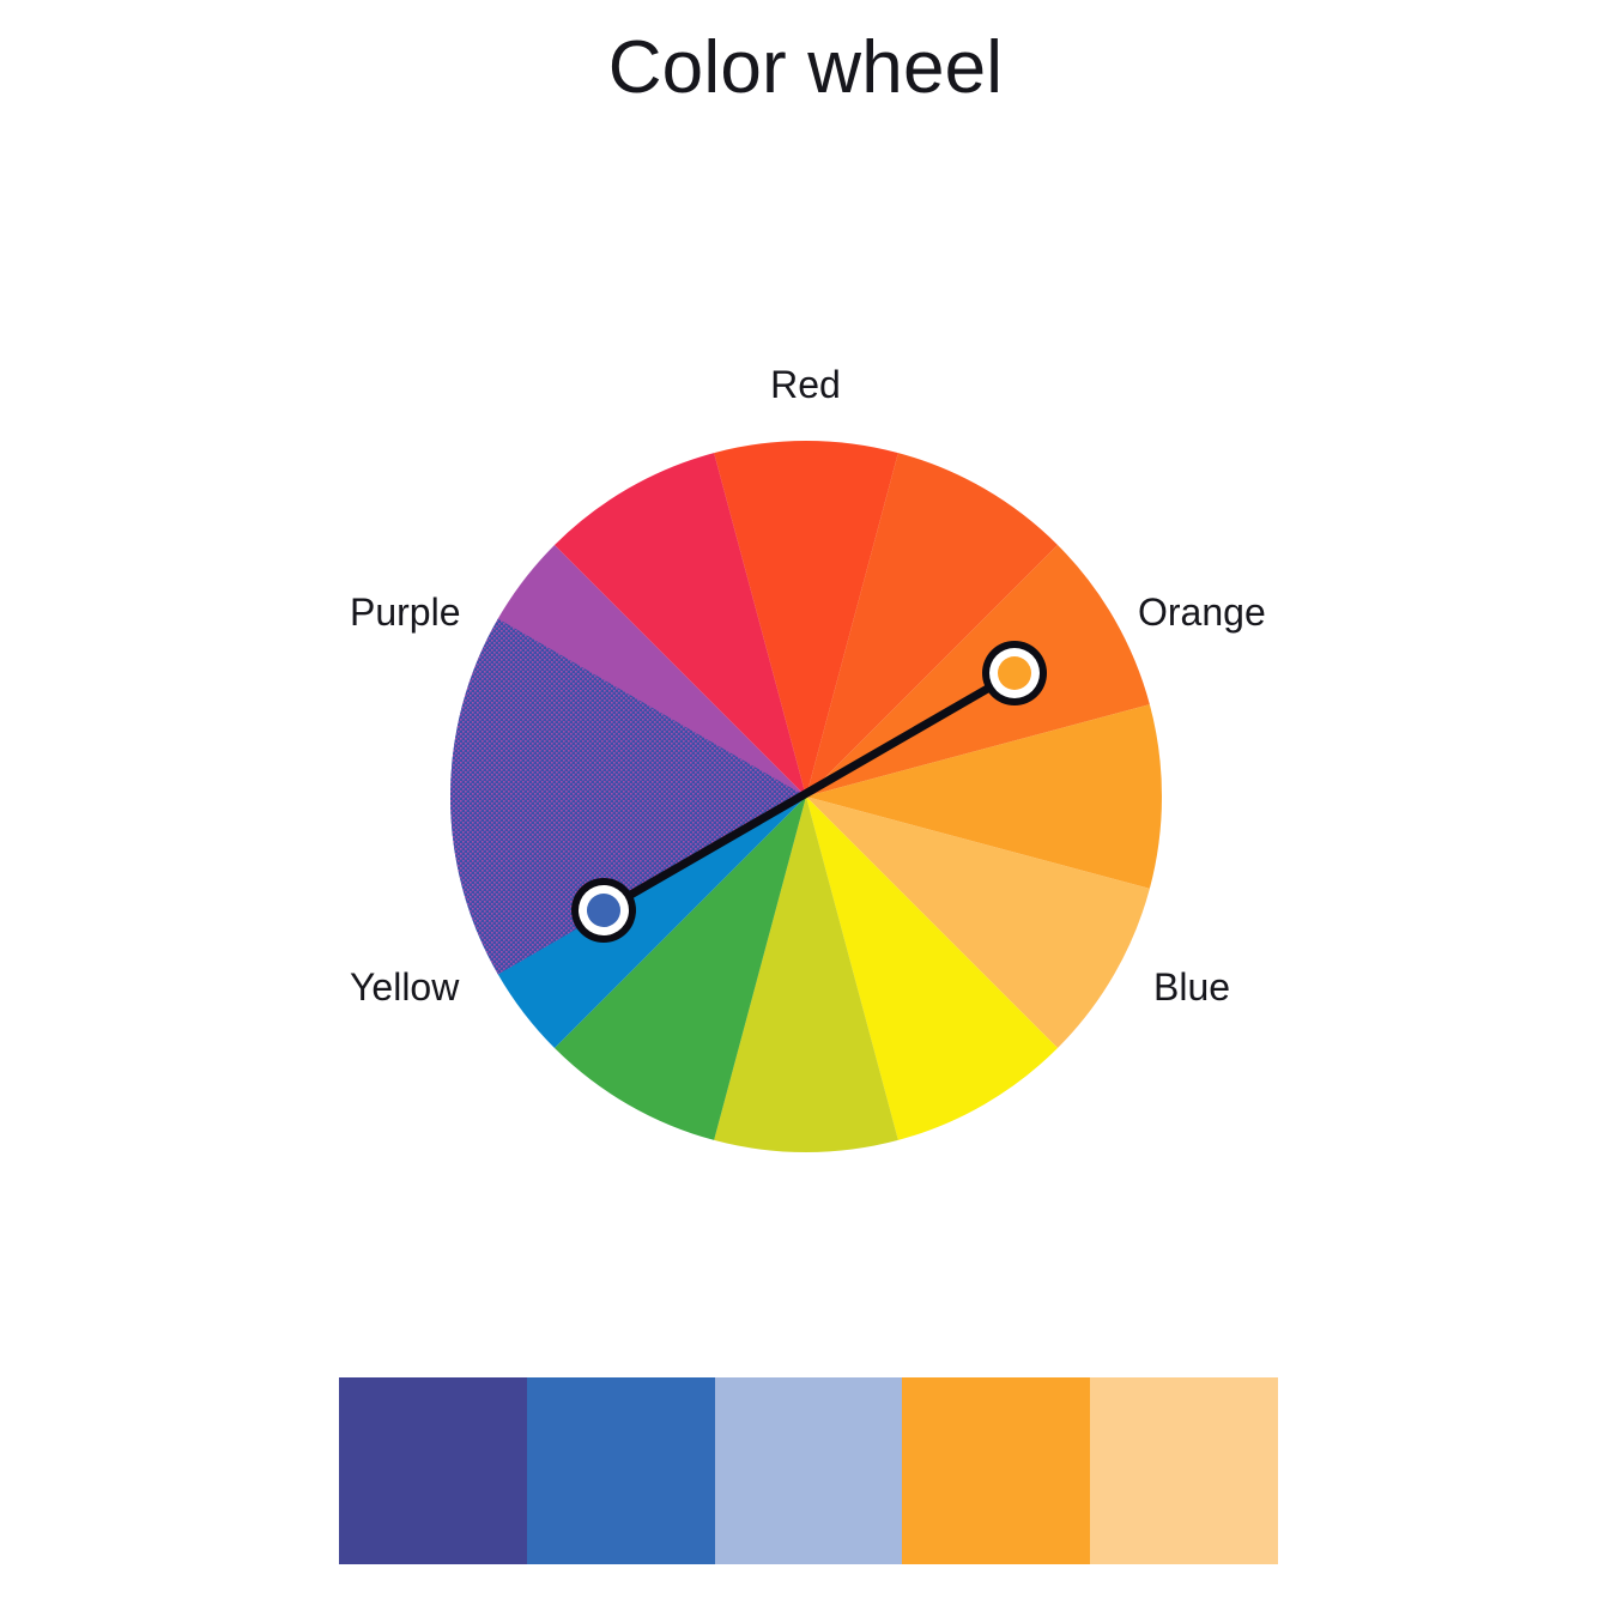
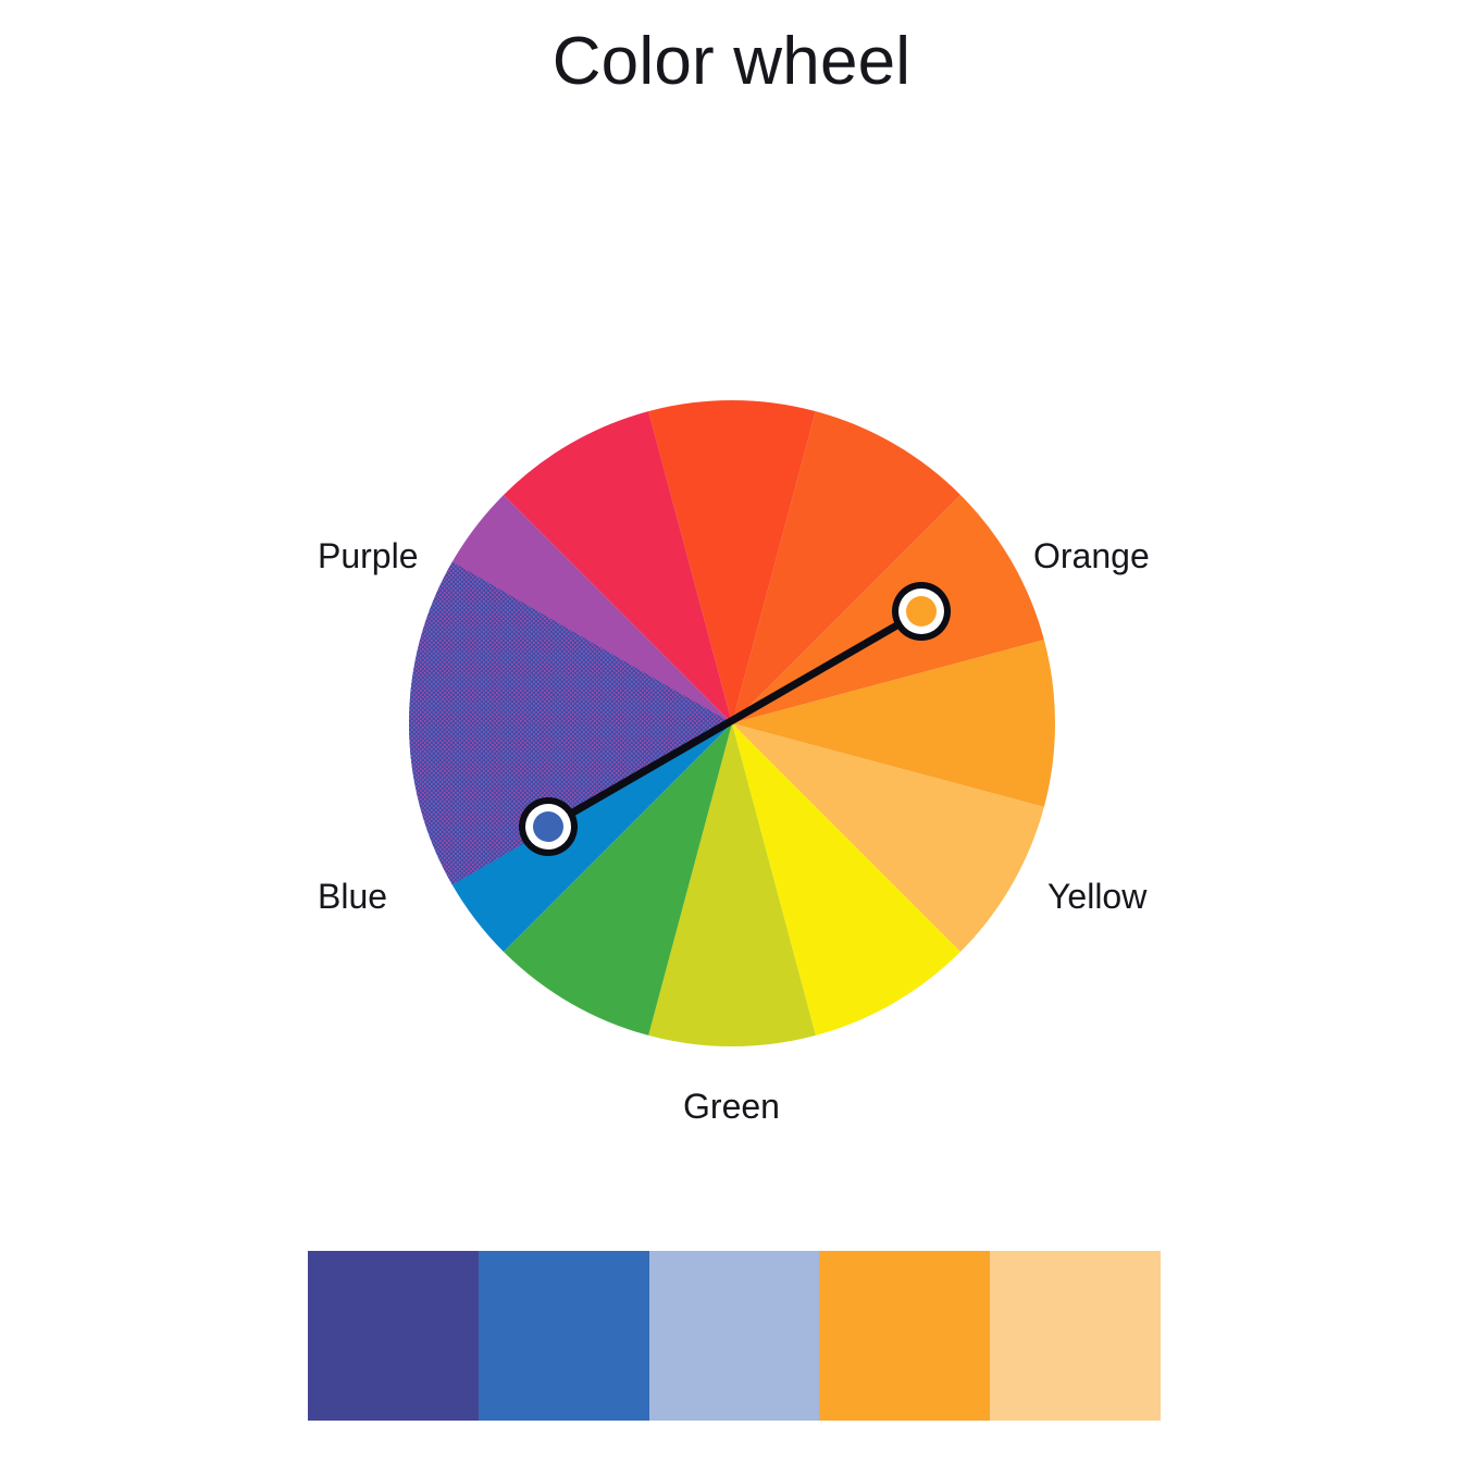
  Color wheel
- Red
  Orange
- Blue
+ Yellow
+ Green
- Yellow
+ Blue
  Purple
